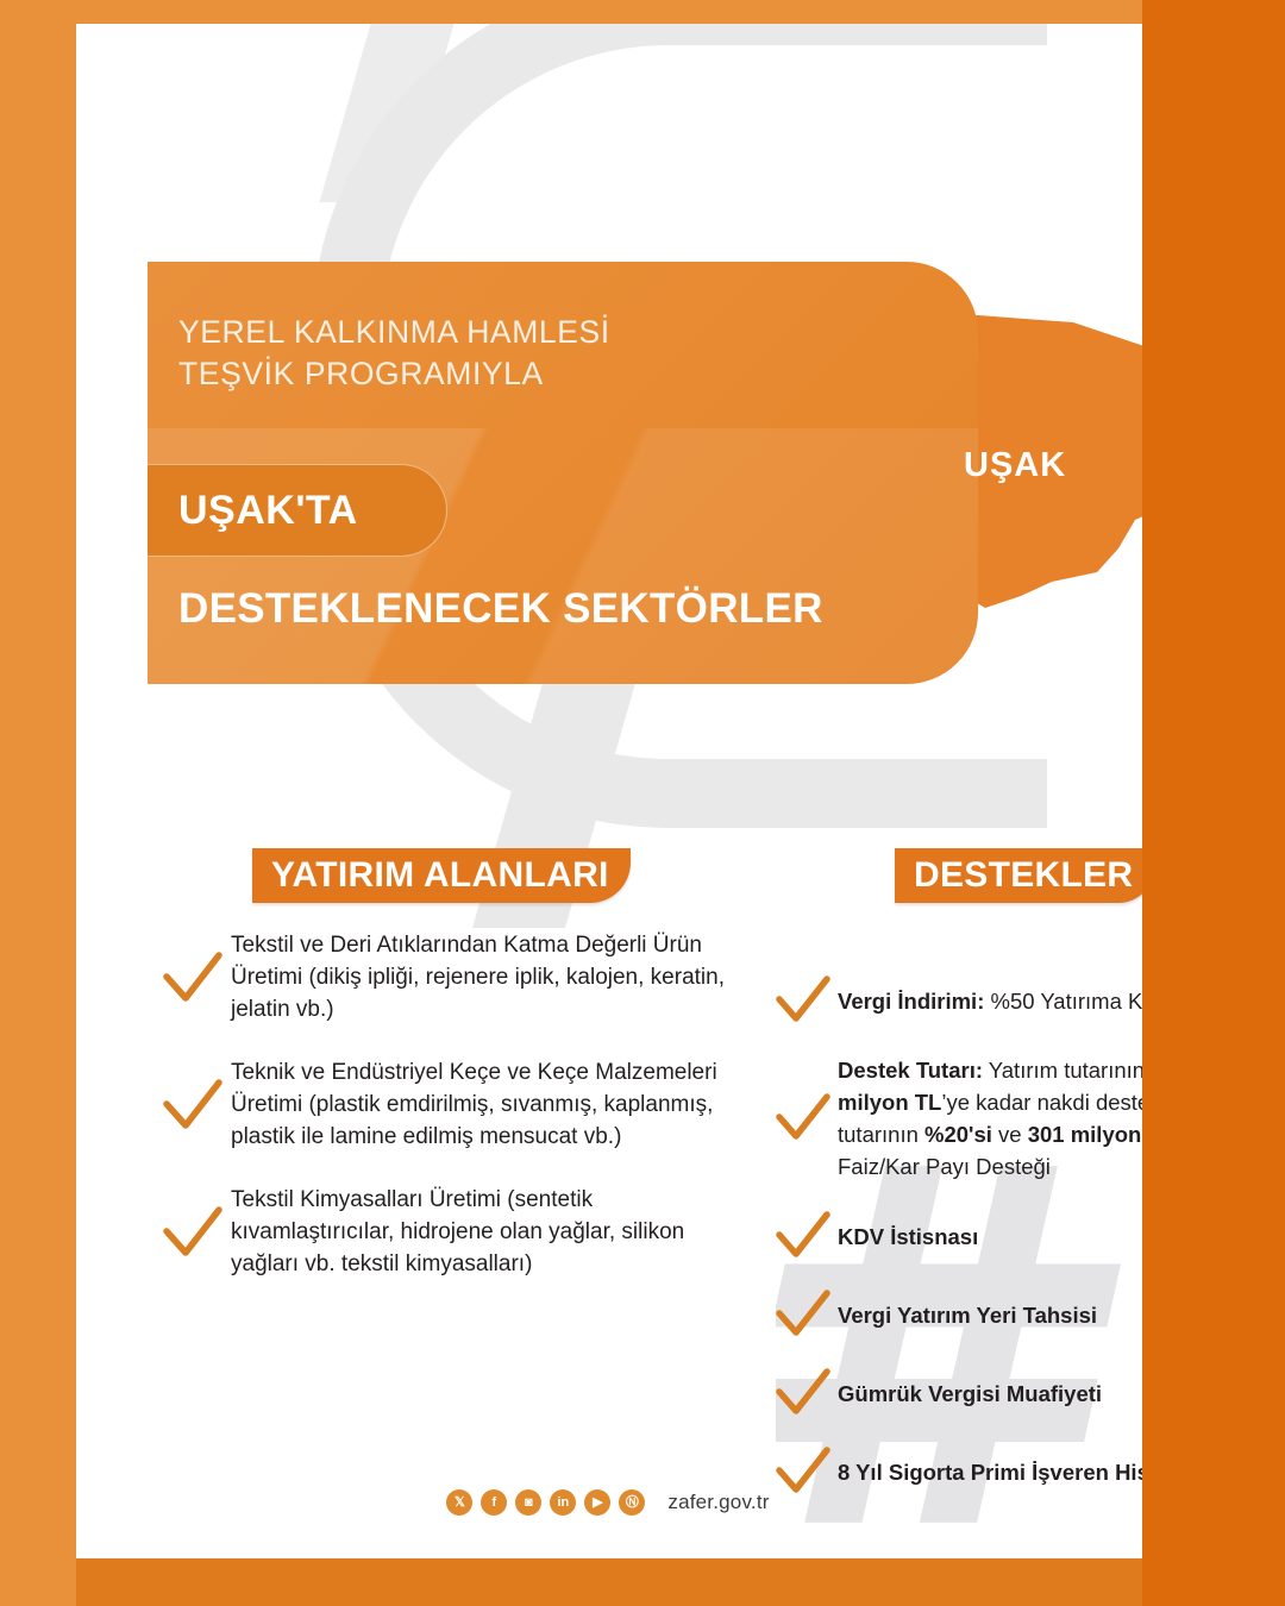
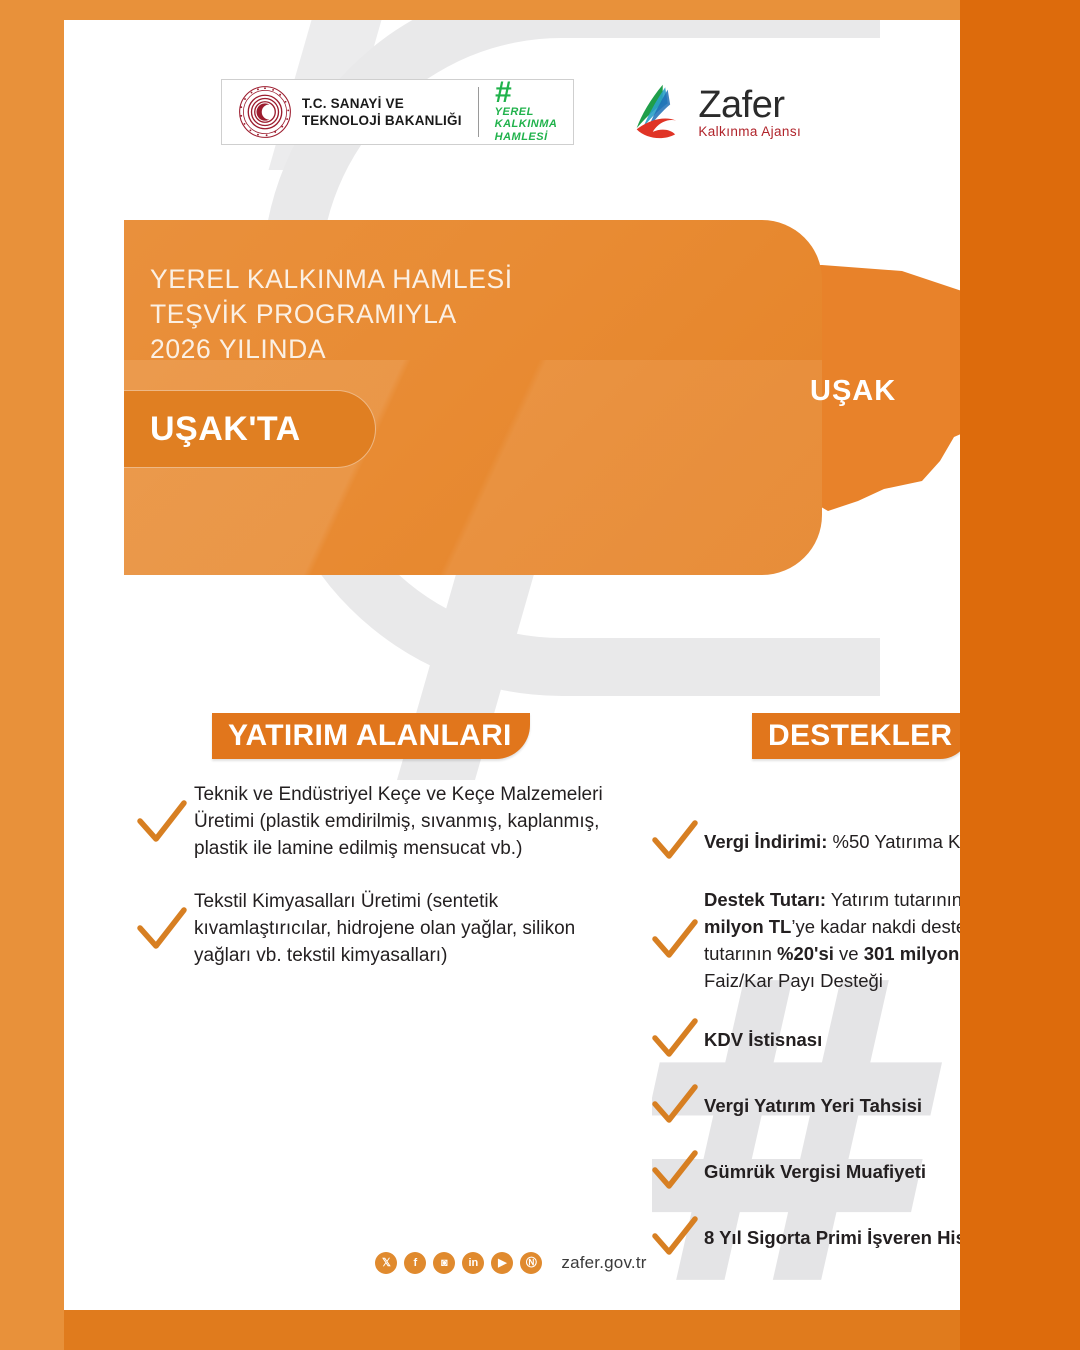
+ T.C. SANAYİ VE
+ TEKNOLOJİ BAKANLIĞI
+ #
+ YEREL
+ KALKINMA
+ HAMLESİ
+ Zafer
+ Kalkınma Ajansı
  UŞAK
  YEREL KALKINMA HAMLESİ
  TEŞVİK PROGRAMIYLA
+ 2026 YILINDA
  UŞAK'TA
- DESTEKLENECEK SEKTÖRLER
  YATIRIM ALANLARI
  DESTEKLER
- Tekstil ve Deri Atıklarından Katma Değerli Ürün Üretimi (dikiş ipliği, rejenere iplik, kalojen, keratin, jelatin vb.)
  Teknik ve Endüstriyel Keçe ve Keçe Malzemeleri Üretimi (plastik emdirilmiş, sıvanmış, kaplanmış, plastik ile lamine edilmiş mensucat vb.)
  Tekstil Kimyasalları Üretimi (sentetik kıvamlaştırıcılar, hidrojene olan yağlar, silikon yağları vb. tekstil kimyasalları)
  Vergi İndirimi: %50 Yatırıma K
  Destek Tutarı: Yatırım tutarının milyon TL’ye kadar nakdi dest tutarının %20'si ve 301 milyon Faiz/Kar Payı Desteği
  KDV İstisnası
  Vergi Yatırım Yeri Tahsisi
  Gümrük Vergisi Muafiyeti
  𝕏
  f
  ◙
  in
  ▶
  Ⓝ
  zafer.gov.tr
